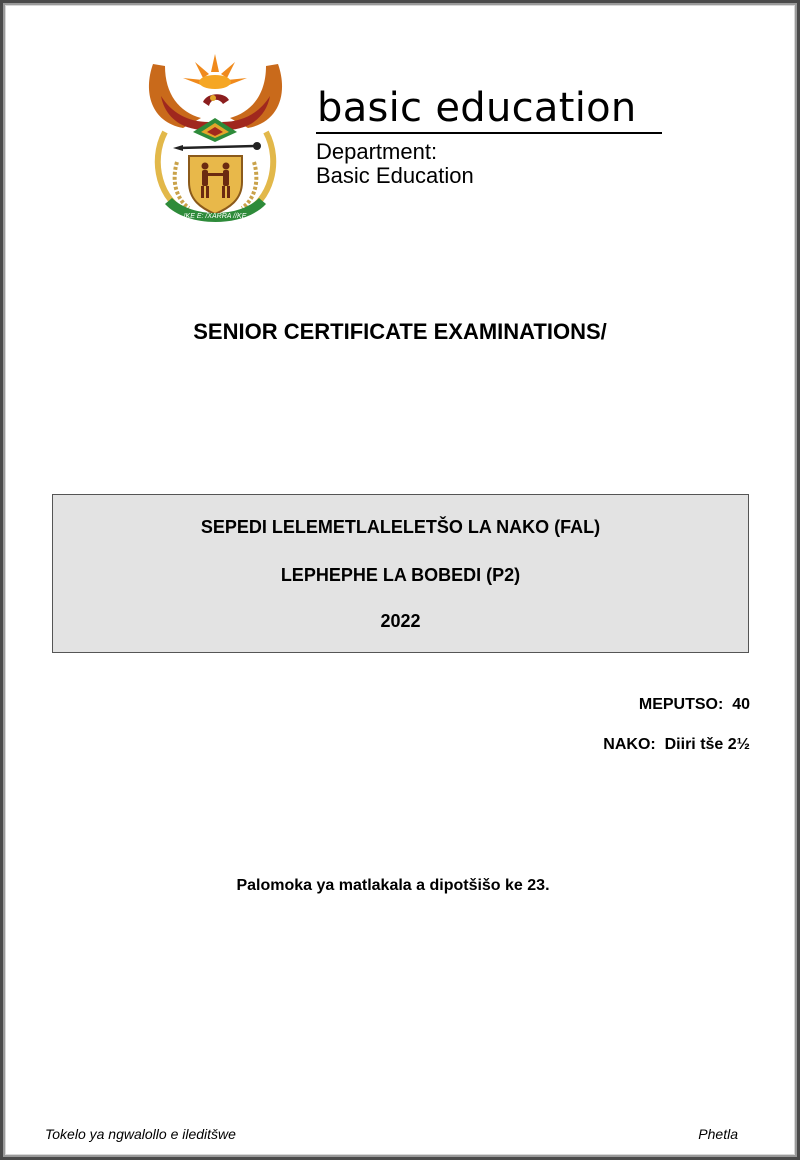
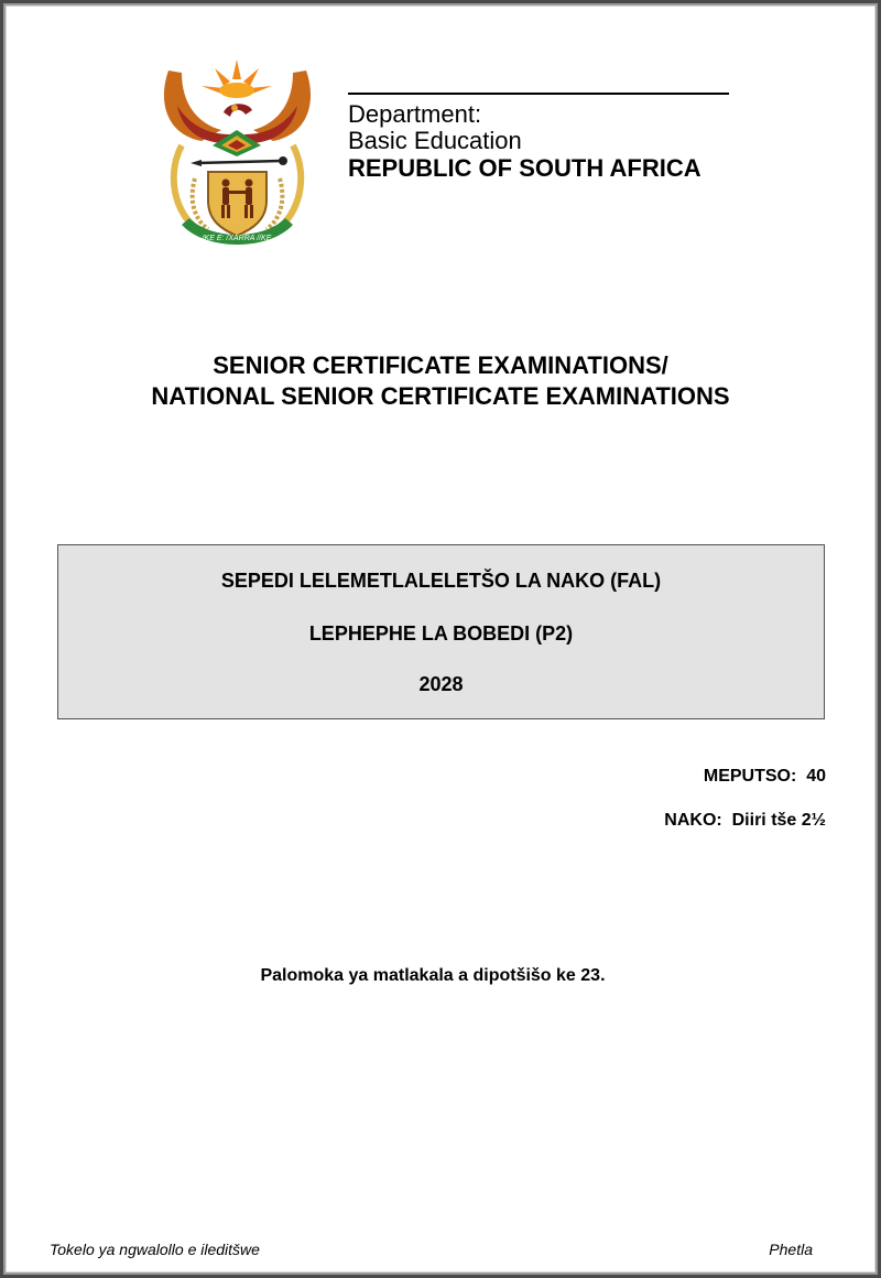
- basic education
  Department:
  Basic Education
+ REPUBLIC OF SOUTH AFRICA
  SENIOR CERTIFICATE EXAMINATIONS/
+ NATIONAL SENIOR CERTIFICATE EXAMINATIONS
  SEPEDI LELEMETLALELETŠO LA NAKO (FAL)
  LEPHEPHE LA BOBEDI (P2)
- 2022
+ 2028
  MEPUTSO: 40
  NAKO: Diiri tše 2½
  Palomoka ya matlakala a dipotšišo ke 23.
  Tokelo ya ngwalollo e ileditšwe
  Phetla
